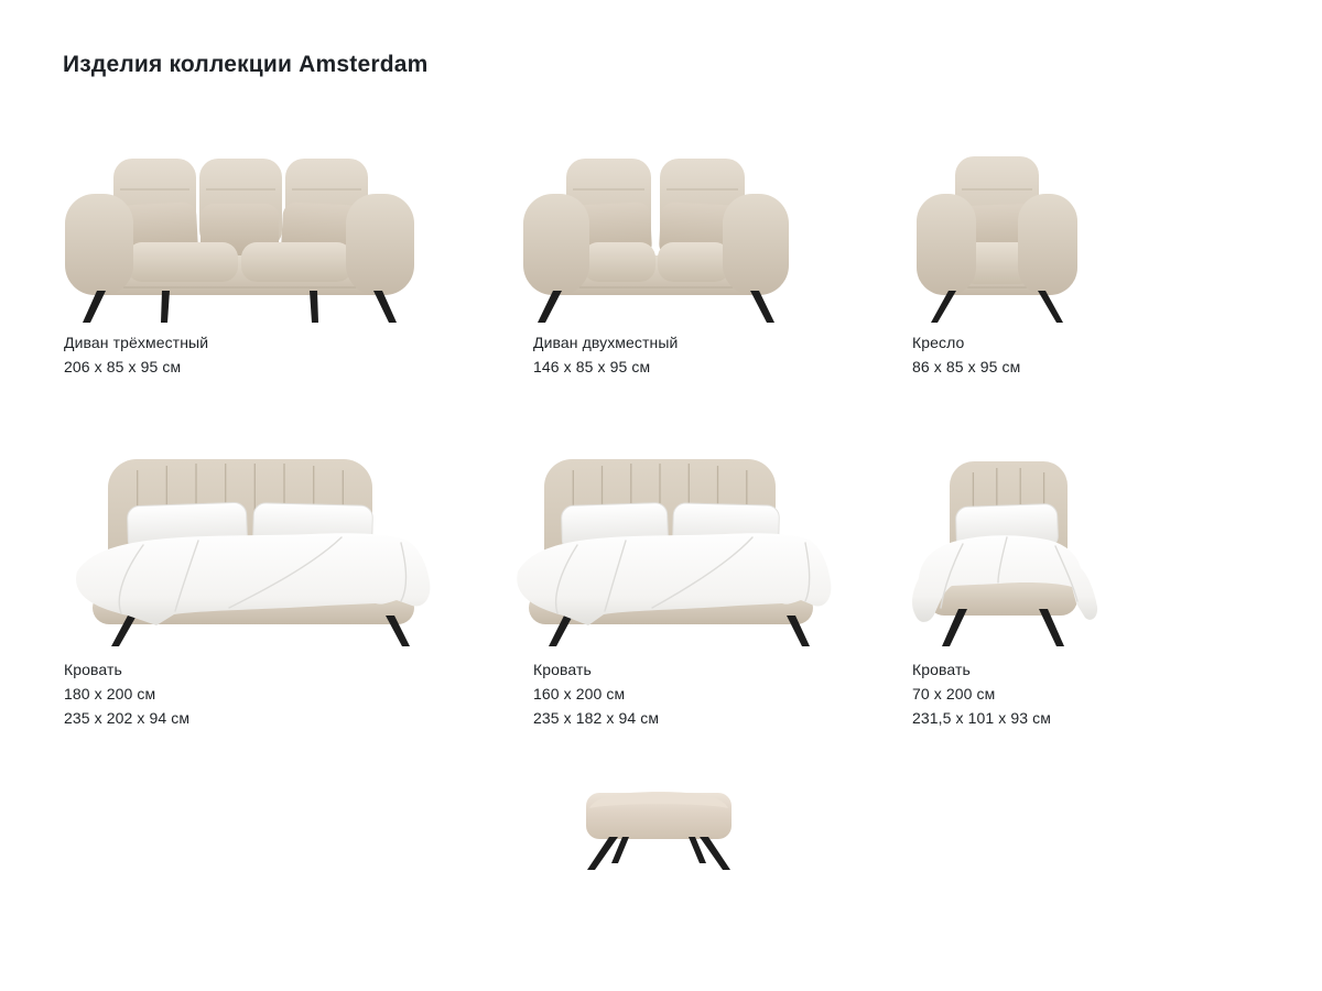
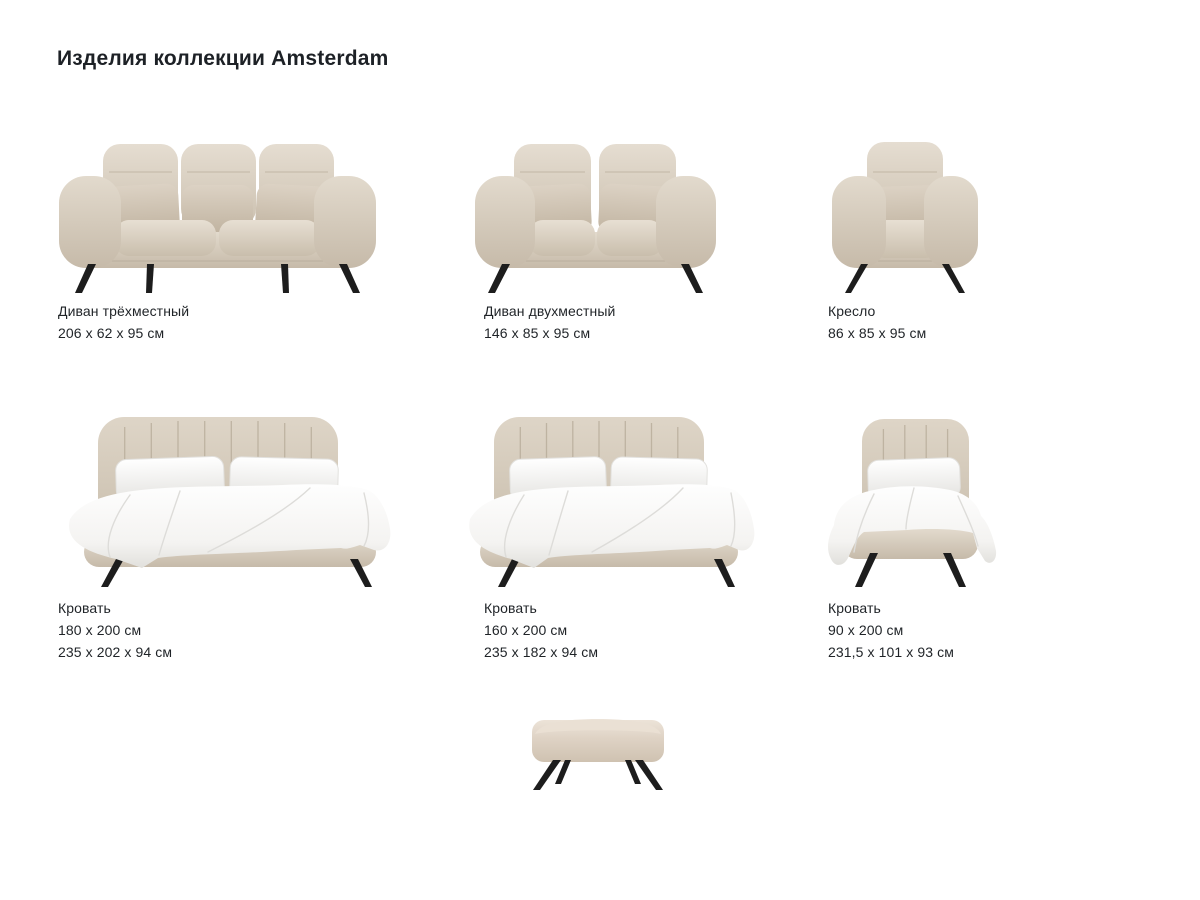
  Изделия коллекции Amsterdam
  Диван трёхместный
- 206 x 85 x 95 см
+ 206 x 62 x 95 см
  Диван двухместный
  146 x 85 x 95 см
  Кресло
  86 x 85 x 95 см
  Кровать
  180 x 200 см
  235 x 202 x 94 см
  Кровать
  160 x 200 см
  235 x 182 x 94 см
  Кровать
- 70 x 200 см
+ 90 x 200 см
  231,5 x 101 x 93 см
